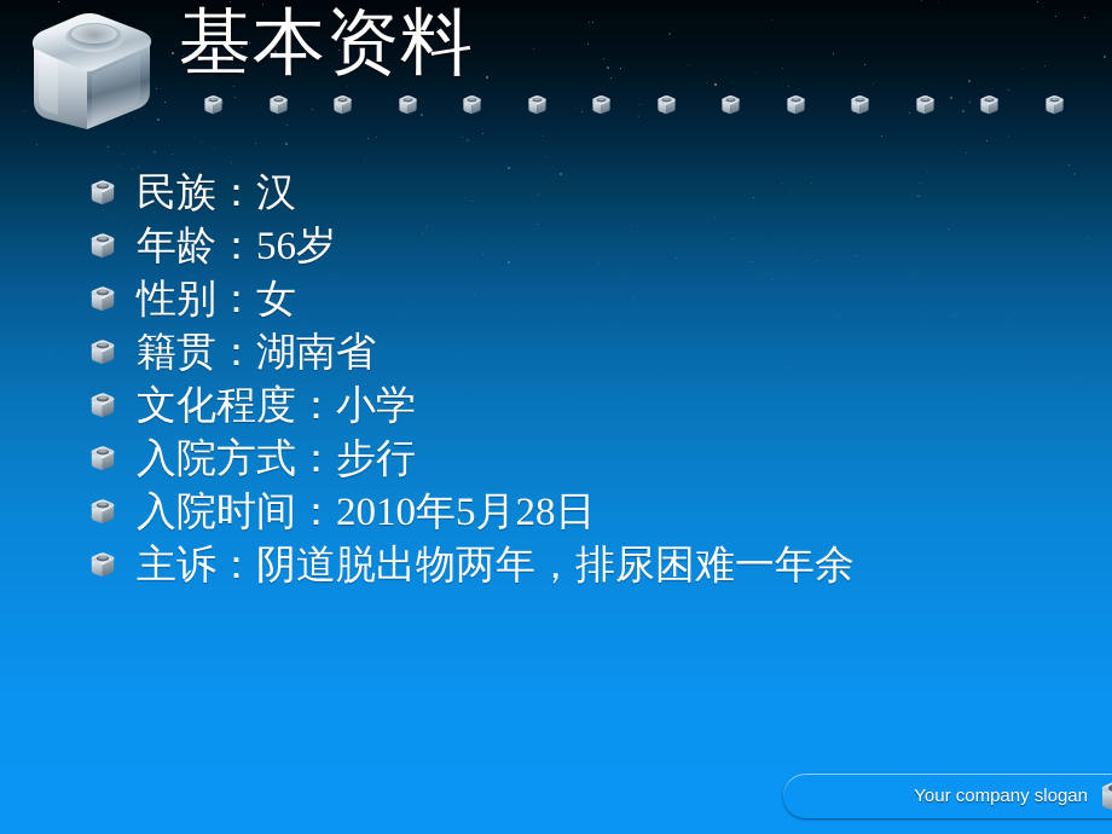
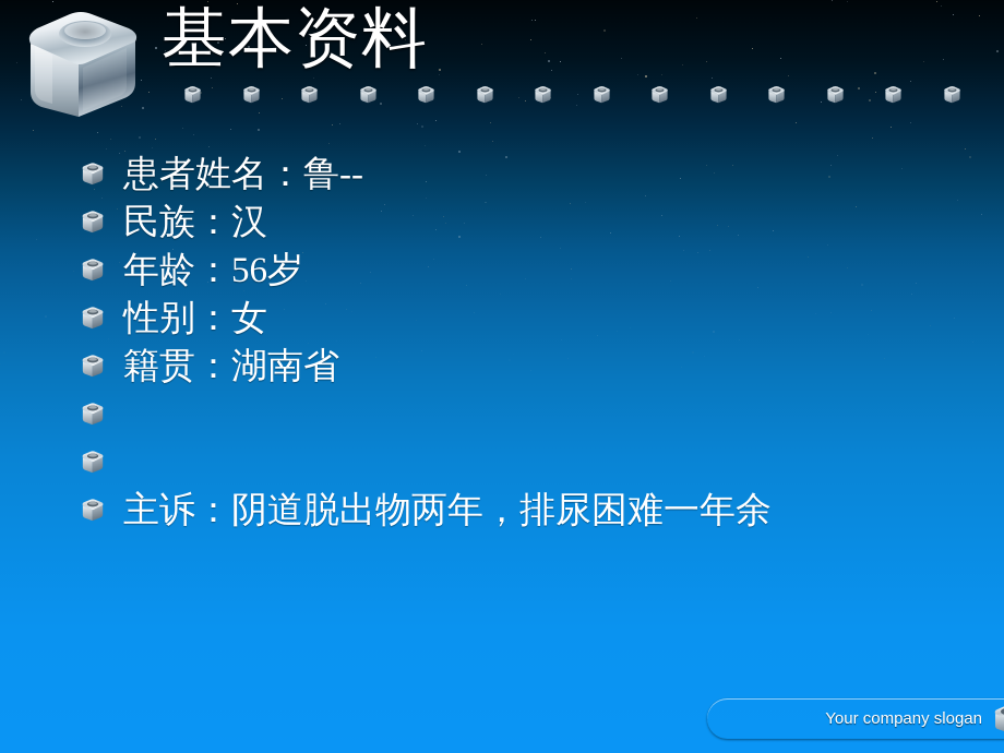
  基本资料
+ 患者姓名：鲁--
  民族：汉
  年龄：56岁
  性别：女
  籍贯：湖南省
- 文化程度：小学
- 入院方式：步行
- 入院时间：2010年5月28日
  主诉：阴道脱出物两年，排尿困难一年余
  Your company slogan
